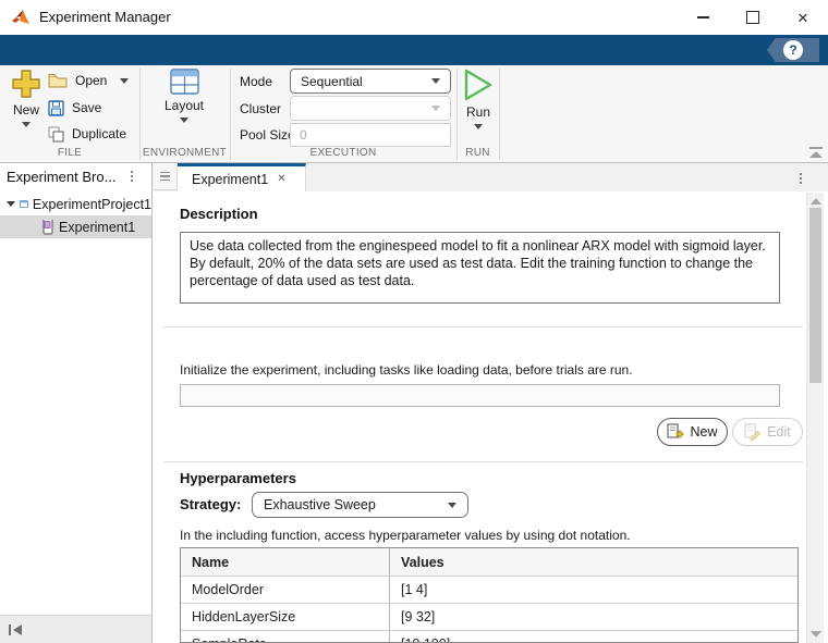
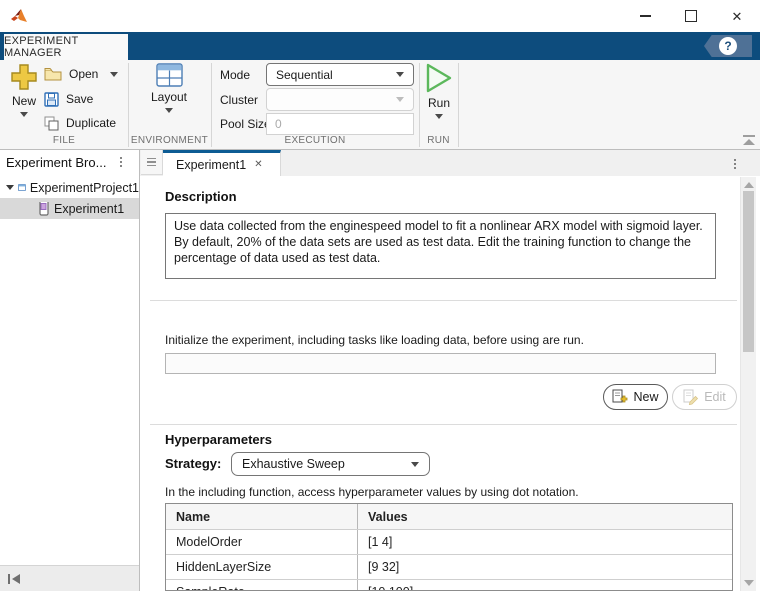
- Experiment Manager
  ✕
+ EXPERIMENT MANAGER
  ?
  New
  Open
  Save
  Duplicate
  FILE
  Layout
  ENVIRONMENT
  Mode
  Sequential
  Cluster
  Pool Siz
  0
  EXECUTION
  Run
  RUN
  Experiment Bro...
  ExperimentProject1
  Experiment1
  Experiment1
  ✕
  Description
- Initialize the experiment, including tasks like loading data, before trials are run.
+ Initialize the experiment, including tasks like loading data, before using are run.
  New
  Edit
  Hyperparameters
  Strategy:
  Exhaustive Sweep
  In the including function, access hyperparameter values by using dot notation.
  Name
  Values
  ModelOrder
  [1 4]
  HiddenLayerSize
  [9 32]
